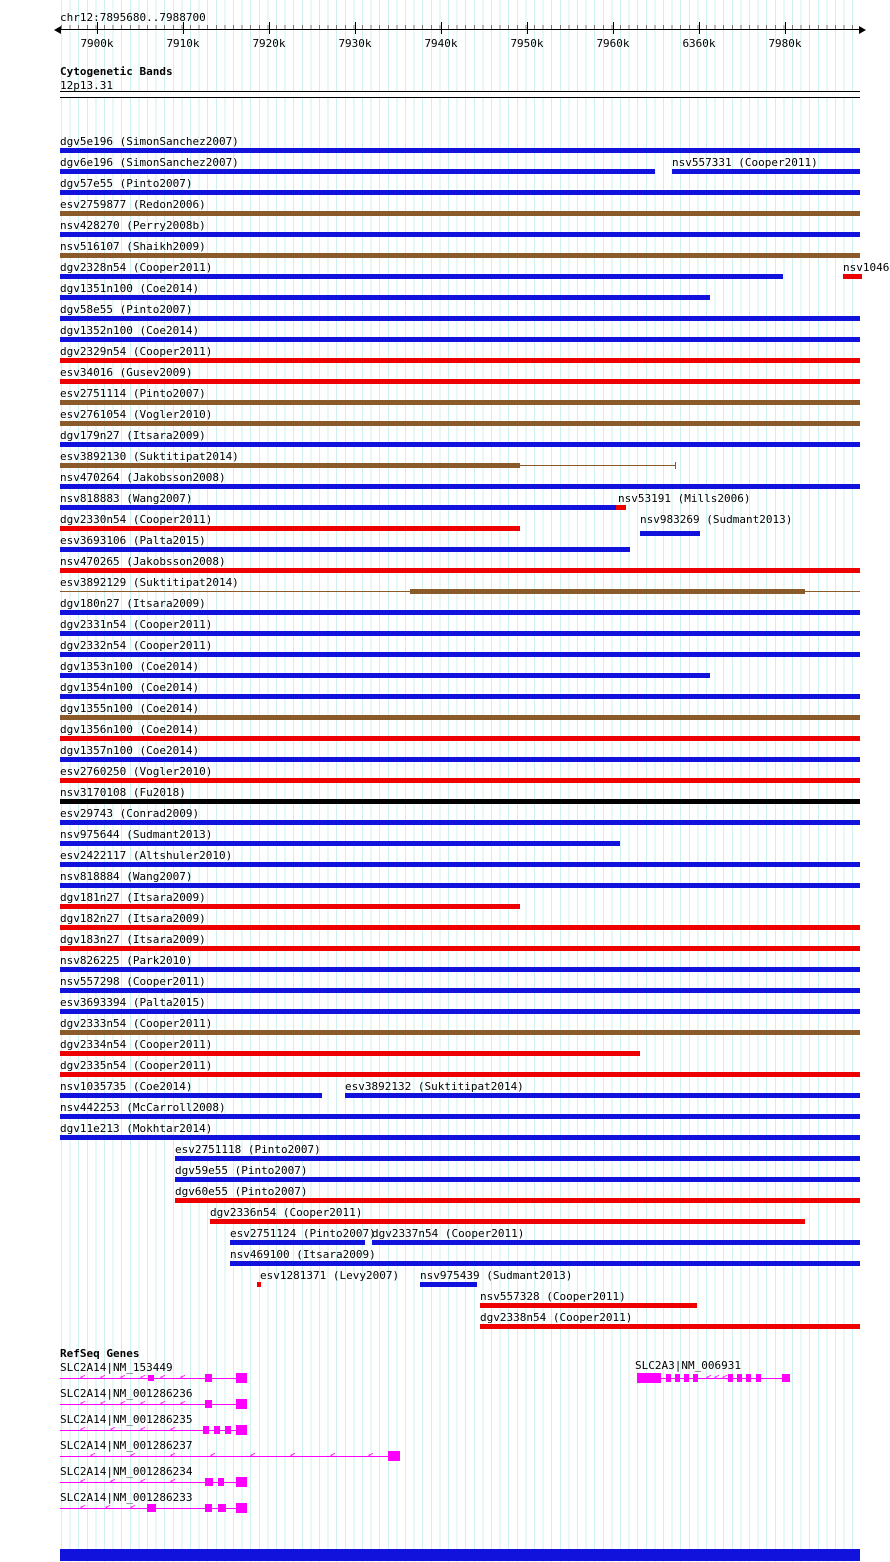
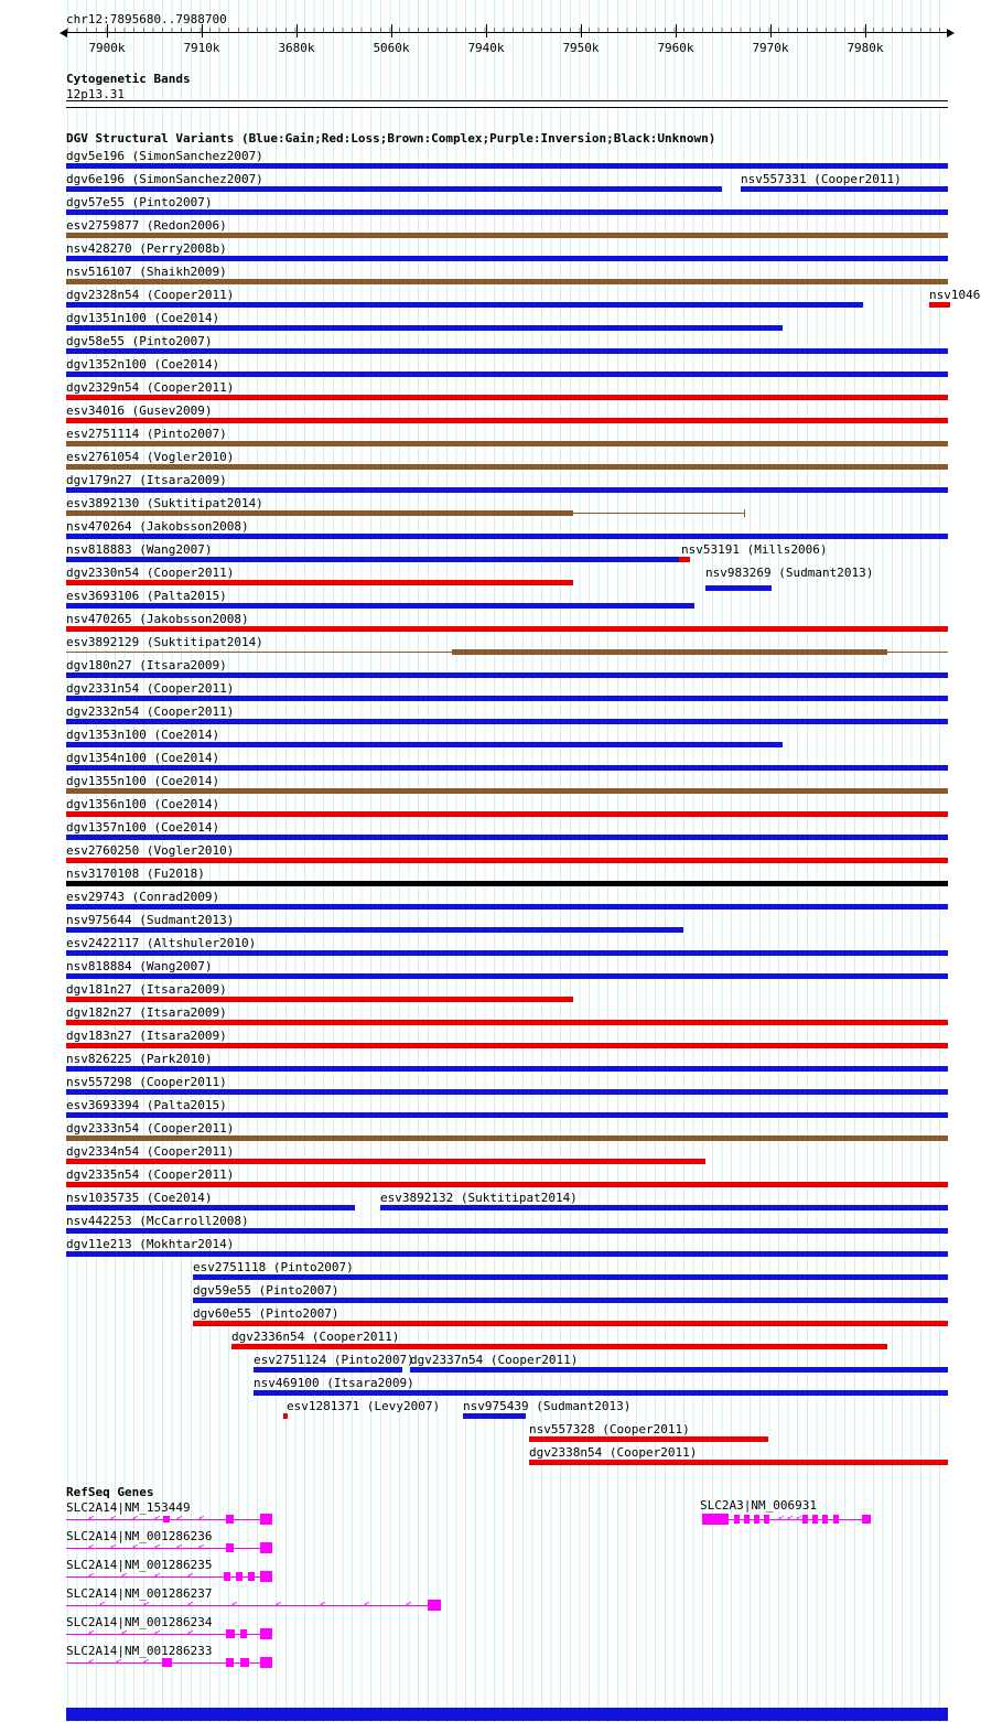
  chr12:7895680..7988700
  7900k
  7910k
- 7920k
+ 3680k
- 7930k
+ 5060k
  7940k
  7950k
  7960k
- 6360k
+ 7970k
  7980k
  Cytogenetic Bands
  12p13.31
+ DGV Structural Variants (Blue:Gain;Red:Loss;Brown:Complex;Purple:Inversion;Black:Unknown)
  dgv5e196 (SimonSanchez2007)
  dgv6e196 (SimonSanchez2007)
  nsv557331 (Cooper2011)
  dgv57e55 (Pinto2007)
  esv2759877 (Redon2006)
  nsv428270 (Perry2008b)
  nsv516107 (Shaikh2009)
  dgv2328n54 (Cooper2011)
  nsv1046
  dgv1351n100 (Coe2014)
  dgv58e55 (Pinto2007)
  dgv1352n100 (Coe2014)
  dgv2329n54 (Cooper2011)
  esv34016 (Gusev2009)
  esv2751114 (Pinto2007)
  esv2761054 (Vogler2010)
  dgv179n27 (Itsara2009)
  esv3892130 (Suktitipat2014)
  nsv470264 (Jakobsson2008)
  nsv818883 (Wang2007)
  nsv53191 (Mills2006)
  dgv2330n54 (Cooper2011)
  nsv983269 (Sudmant2013)
  esv3693106 (Palta2015)
  nsv470265 (Jakobsson2008)
  esv3892129 (Suktitipat2014)
  dgv180n27 (Itsara2009)
  dgv2331n54 (Cooper2011)
  dgv2332n54 (Cooper2011)
  dgv1353n100 (Coe2014)
  dgv1354n100 (Coe2014)
  dgv1355n100 (Coe2014)
  dgv1356n100 (Coe2014)
  dgv1357n100 (Coe2014)
  esv2760250 (Vogler2010)
  nsv3170108 (Fu2018)
  esv29743 (Conrad2009)
  nsv975644 (Sudmant2013)
  esv2422117 (Altshuler2010)
  nsv818884 (Wang2007)
  dgv181n27 (Itsara2009)
  dgv182n27 (Itsara2009)
  dgv183n27 (Itsara2009)
  nsv826225 (Park2010)
  nsv557298 (Cooper2011)
  esv3693394 (Palta2015)
  dgv2333n54 (Cooper2011)
  dgv2334n54 (Cooper2011)
  dgv2335n54 (Cooper2011)
  nsv1035735 (Coe2014)
  esv3892132 (Suktitipat2014)
  nsv442253 (McCarroll2008)
  dgv11e213 (Mokhtar2014)
  esv2751118 (Pinto2007)
  dgv59e55 (Pinto2007)
  dgv60e55 (Pinto2007)
  dgv2336n54 (Cooper2011)
  esv2751124 (Pinto2007)
  dgv2337n54 (Cooper2011)
  nsv469100 (Itsara2009)
  esv1281371 (Levy2007)
  nsv975439 (Sudmant2013)
  nsv557328 (Cooper2011)
  dgv2338n54 (Cooper2011)
  RefSeq Genes
  SLC2A14|NM_153449
  <
  <
  <
  <
  <
  <
  SLC2A3|NM_006931
  <
  <
  <
  SLC2A14|NM_001286236
  <
  <
  <
  <
  <
  <
  SLC2A14|NM_001286235
  <
  <
  <
  <
  SLC2A14|NM_001286237
  <
  <
  <
  <
  <
  <
  <
  <
  SLC2A14|NM_001286234
  <
  <
  <
  <
  SLC2A14|NM_001286233
  <
  <
  <
